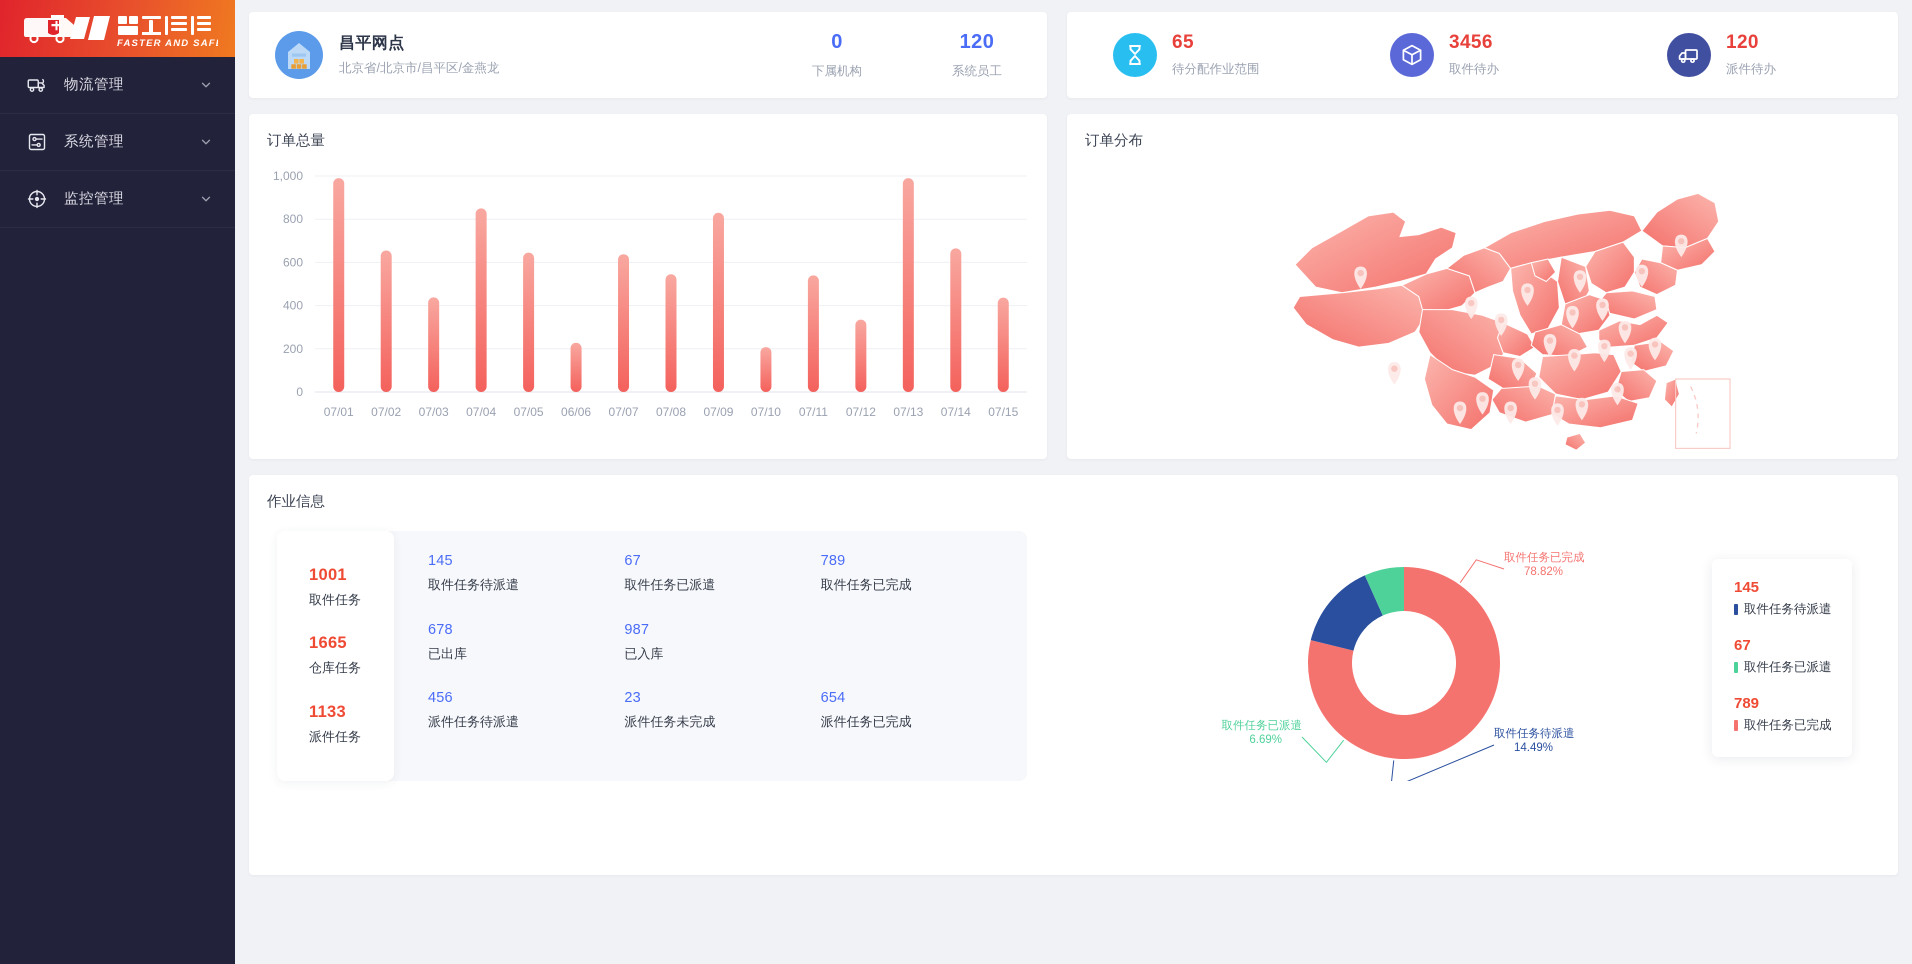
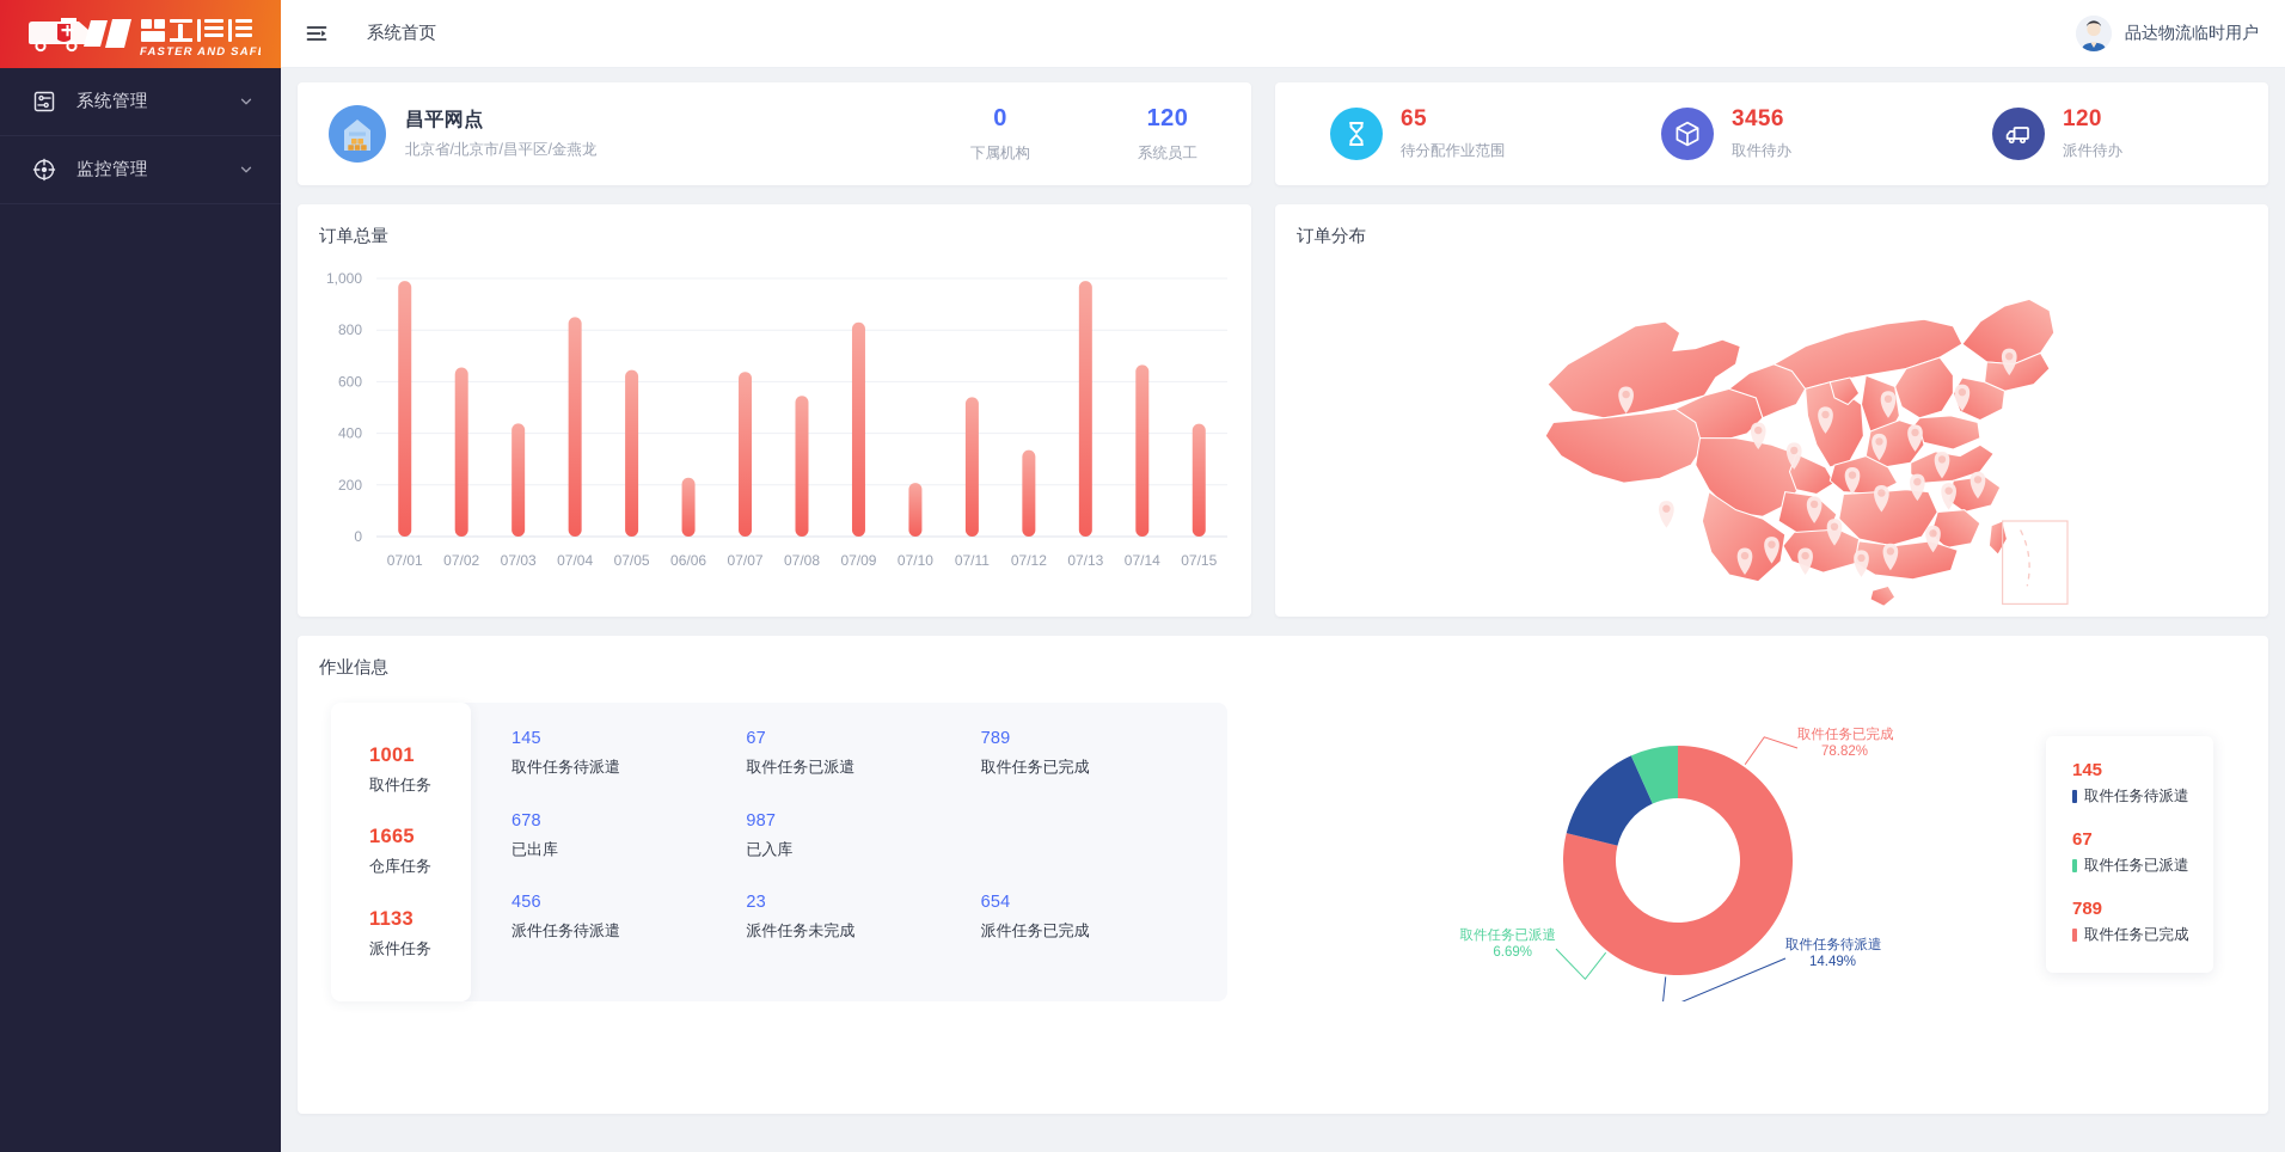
  FASTER AND SAF
- 物流管理
  系统管理
  监控管理
+ 系统首页
+ 品达物流临时用户
  昌平网点
  北京省/北京市/昌平区/金燕龙
  0
  下属机构
  120
  系统员工
  65
  待分配作业范围
  3456
  取件待办
  120
  派件待办
  订单总量
  0
  200
  400
  600
  800
  1,000
  07/01
  07/02
  07/03
  07/04
  07/05
  06/06
  07/07
  07/08
  07/09
  07/10
  07/11
  07/12
  07/13
  07/14
  07/15
  订单分布
  作业信息
  1001
  取件任务
  1665
  仓库任务
  1133
  派件任务
  145
  取件任务待派遣
  67
  取件任务已派遣
  789
  取件任务已完成
  678
  已出库
  987
  已入库
  456
  派件任务待派遣
  23
  派件任务未完成
  654
  派件任务已完成
  取件任务已完成
  78.82%
  取件任务待派遣
  14.49%
  取件任务已派遣
  6.69%
  145
  取件任务待派遣
  67
  取件任务已派遣
  789
  取件任务已完成
